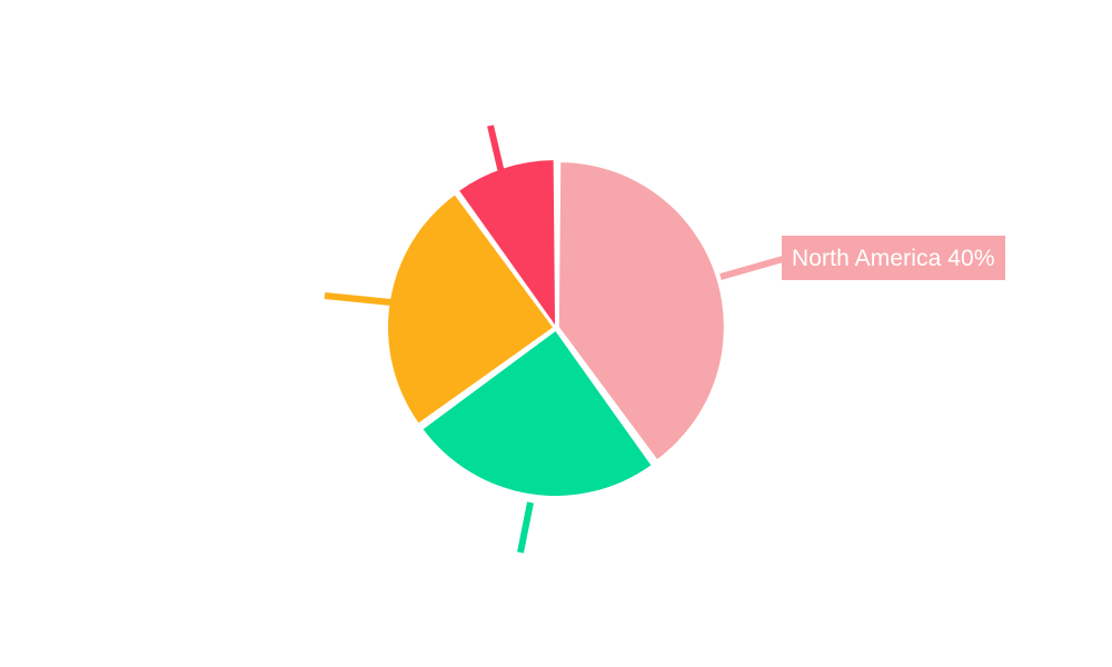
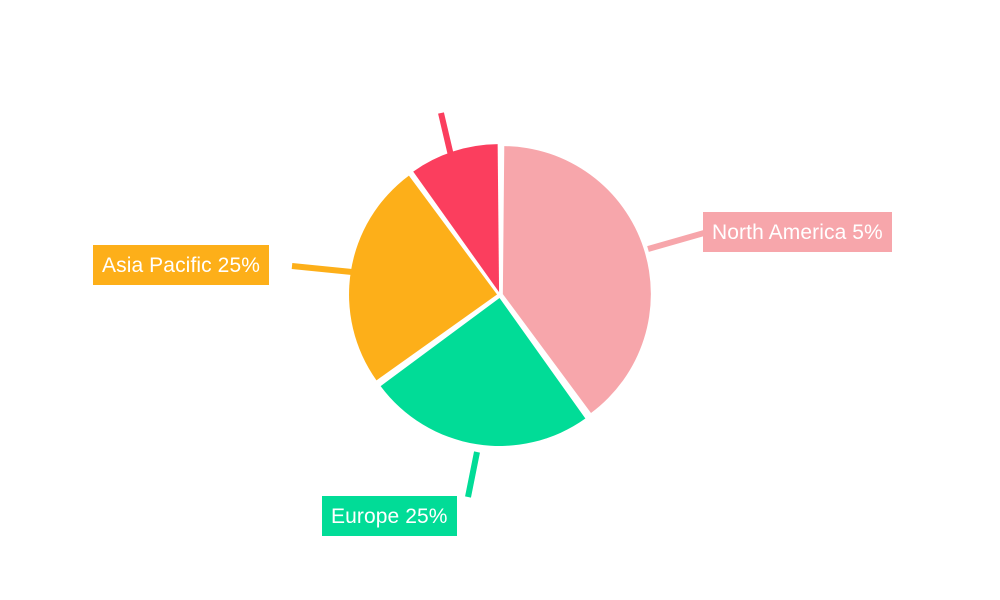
- North America 40%
+ North America 5%
+ Asia Pacific 25%
+ Europe 25%
